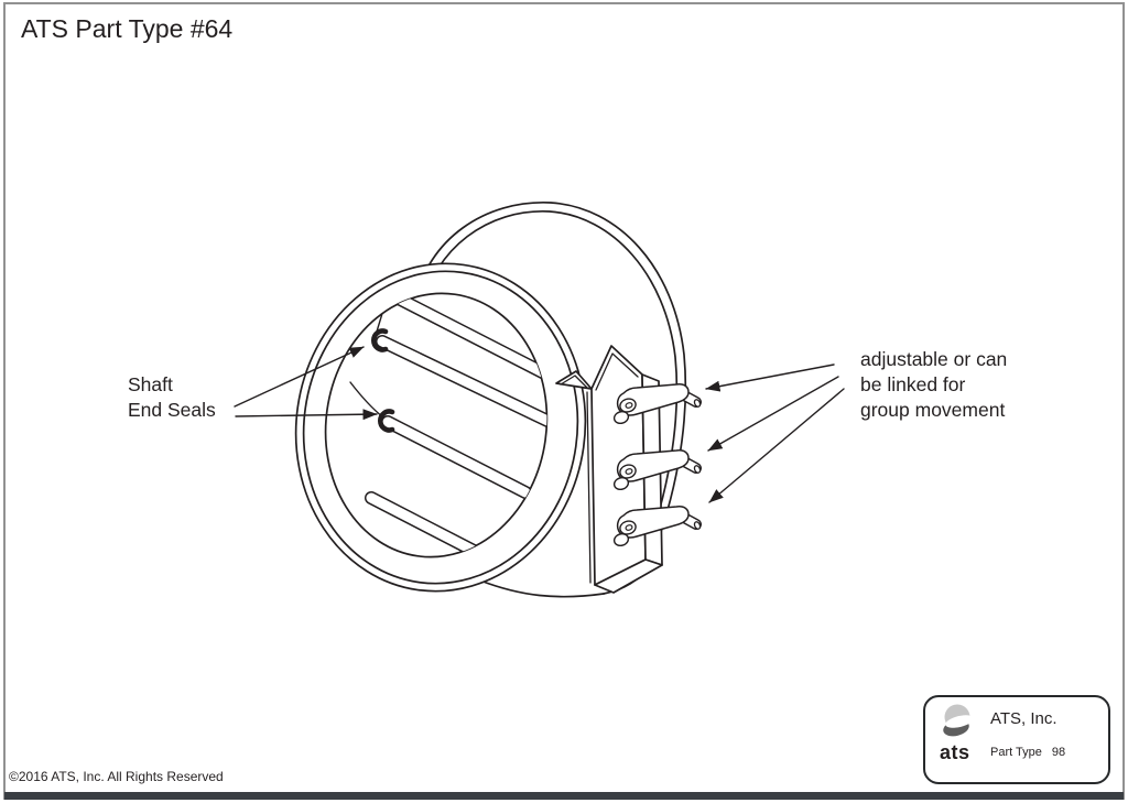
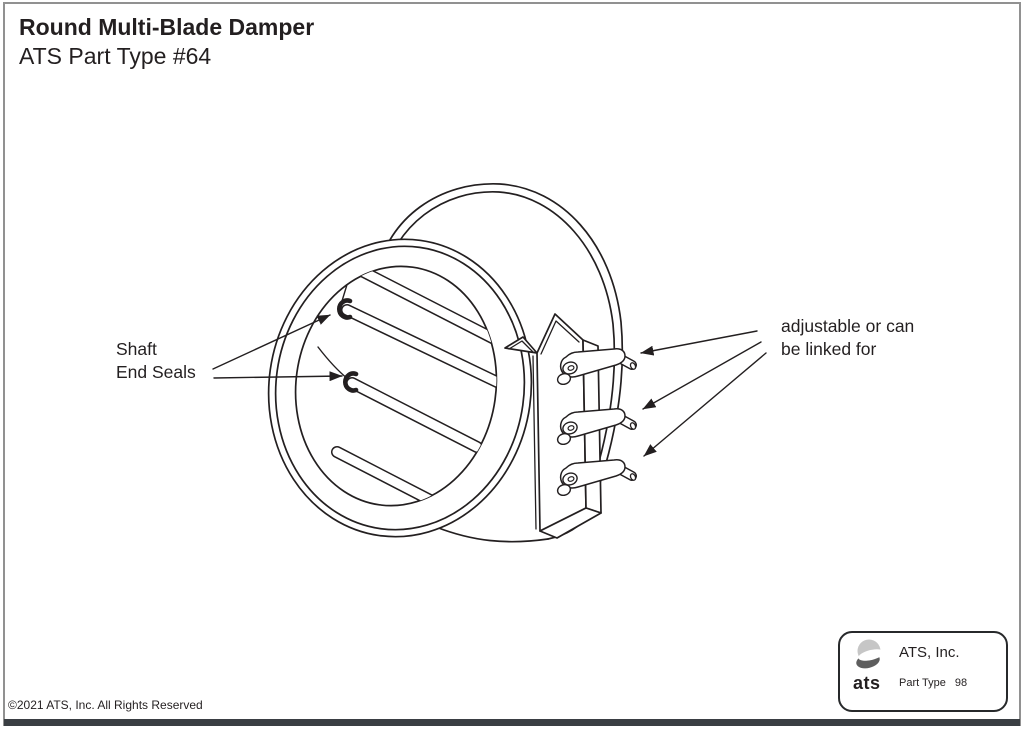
+ Round Multi-Blade Damper
  ATS Part Type #64
  Shaft
  End Seals
  adjustable or can
  be linked for
- group movement
- ©2016 ATS, Inc. All Rights Reserved
+ ©2021 ATS, Inc. All Rights Reserved
  ats
  ATS, Inc.
  Part Type 98
